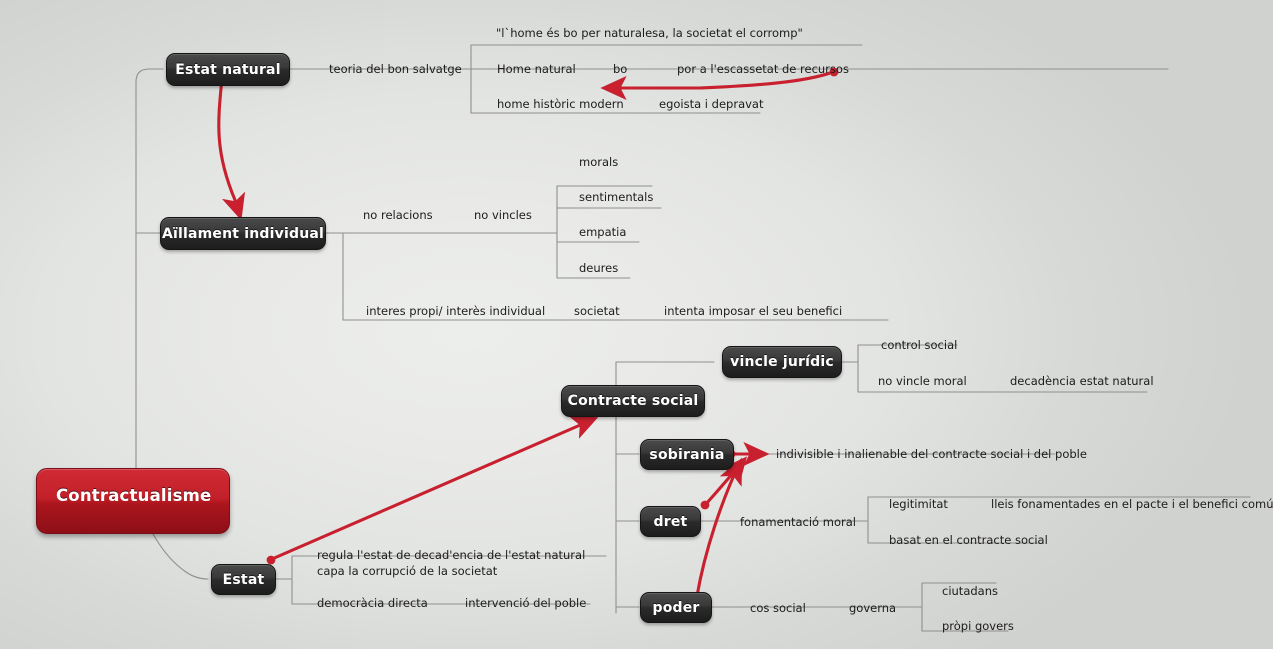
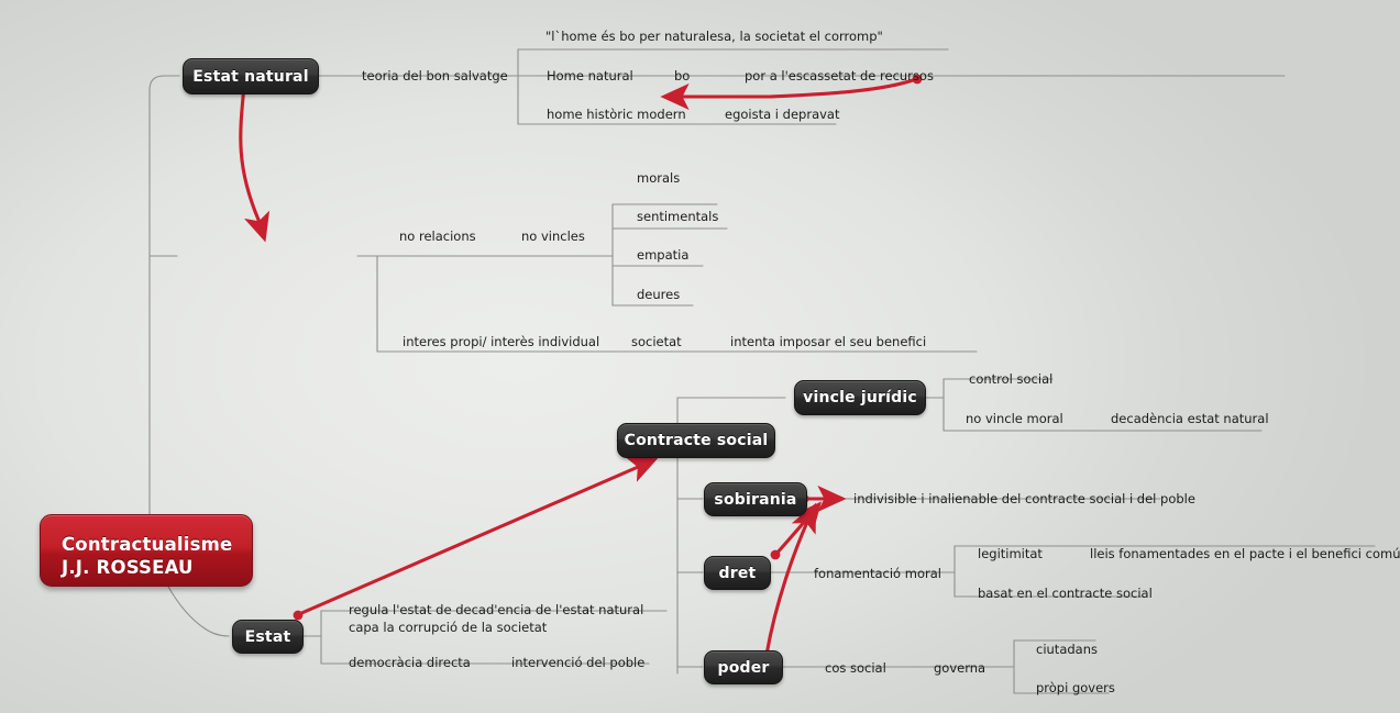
  Contractualisme
+ J.J. ROSSEAU
  Estat natural
- Aïllament individual
  Estat
  Contracte social
  vincle jurídic
  sobirania
  dret
  poder
  teoria del bon salvatge
  "l`home és bo per naturalesa, la societat el corromp"
  Home natural
  bo
  por a l'escassetat de recursos
  home històric modern
  egoista i depravat
  no relacions
  no vincles
  morals
  sentimentals
  empatia
  deures
  interes propi/ interès individual
  societat
  intenta imposar el seu benefici
  regula l'estat de decad'encia de l'estat natural capa la corrupció de la societat
  democràcia directa
  intervenció del poble
  control social
  no vincle moral
  decadència estat natural
  indivisible i inalienable del contracte social i del poble
  fonamentació moral
  legitimitat
  lleis fonamentades en el pacte i el benefici comú
  basat en el contracte social
  cos social
  governa
  ciutadans
  pròpi govers
